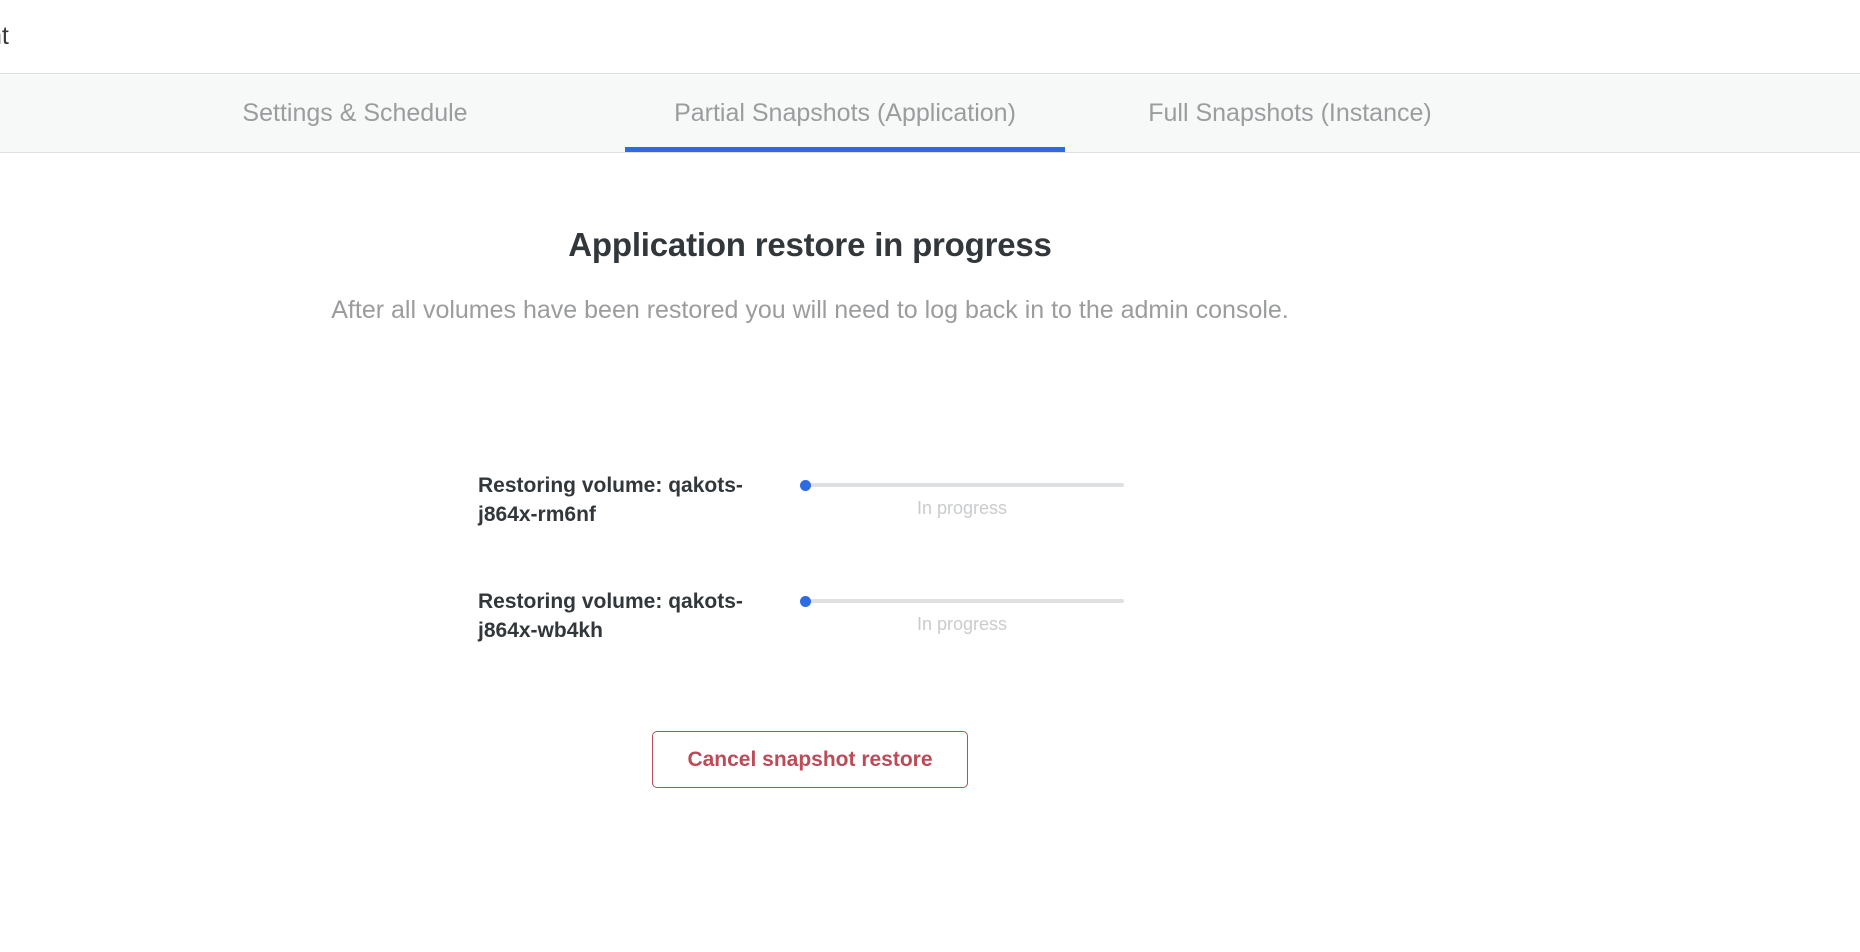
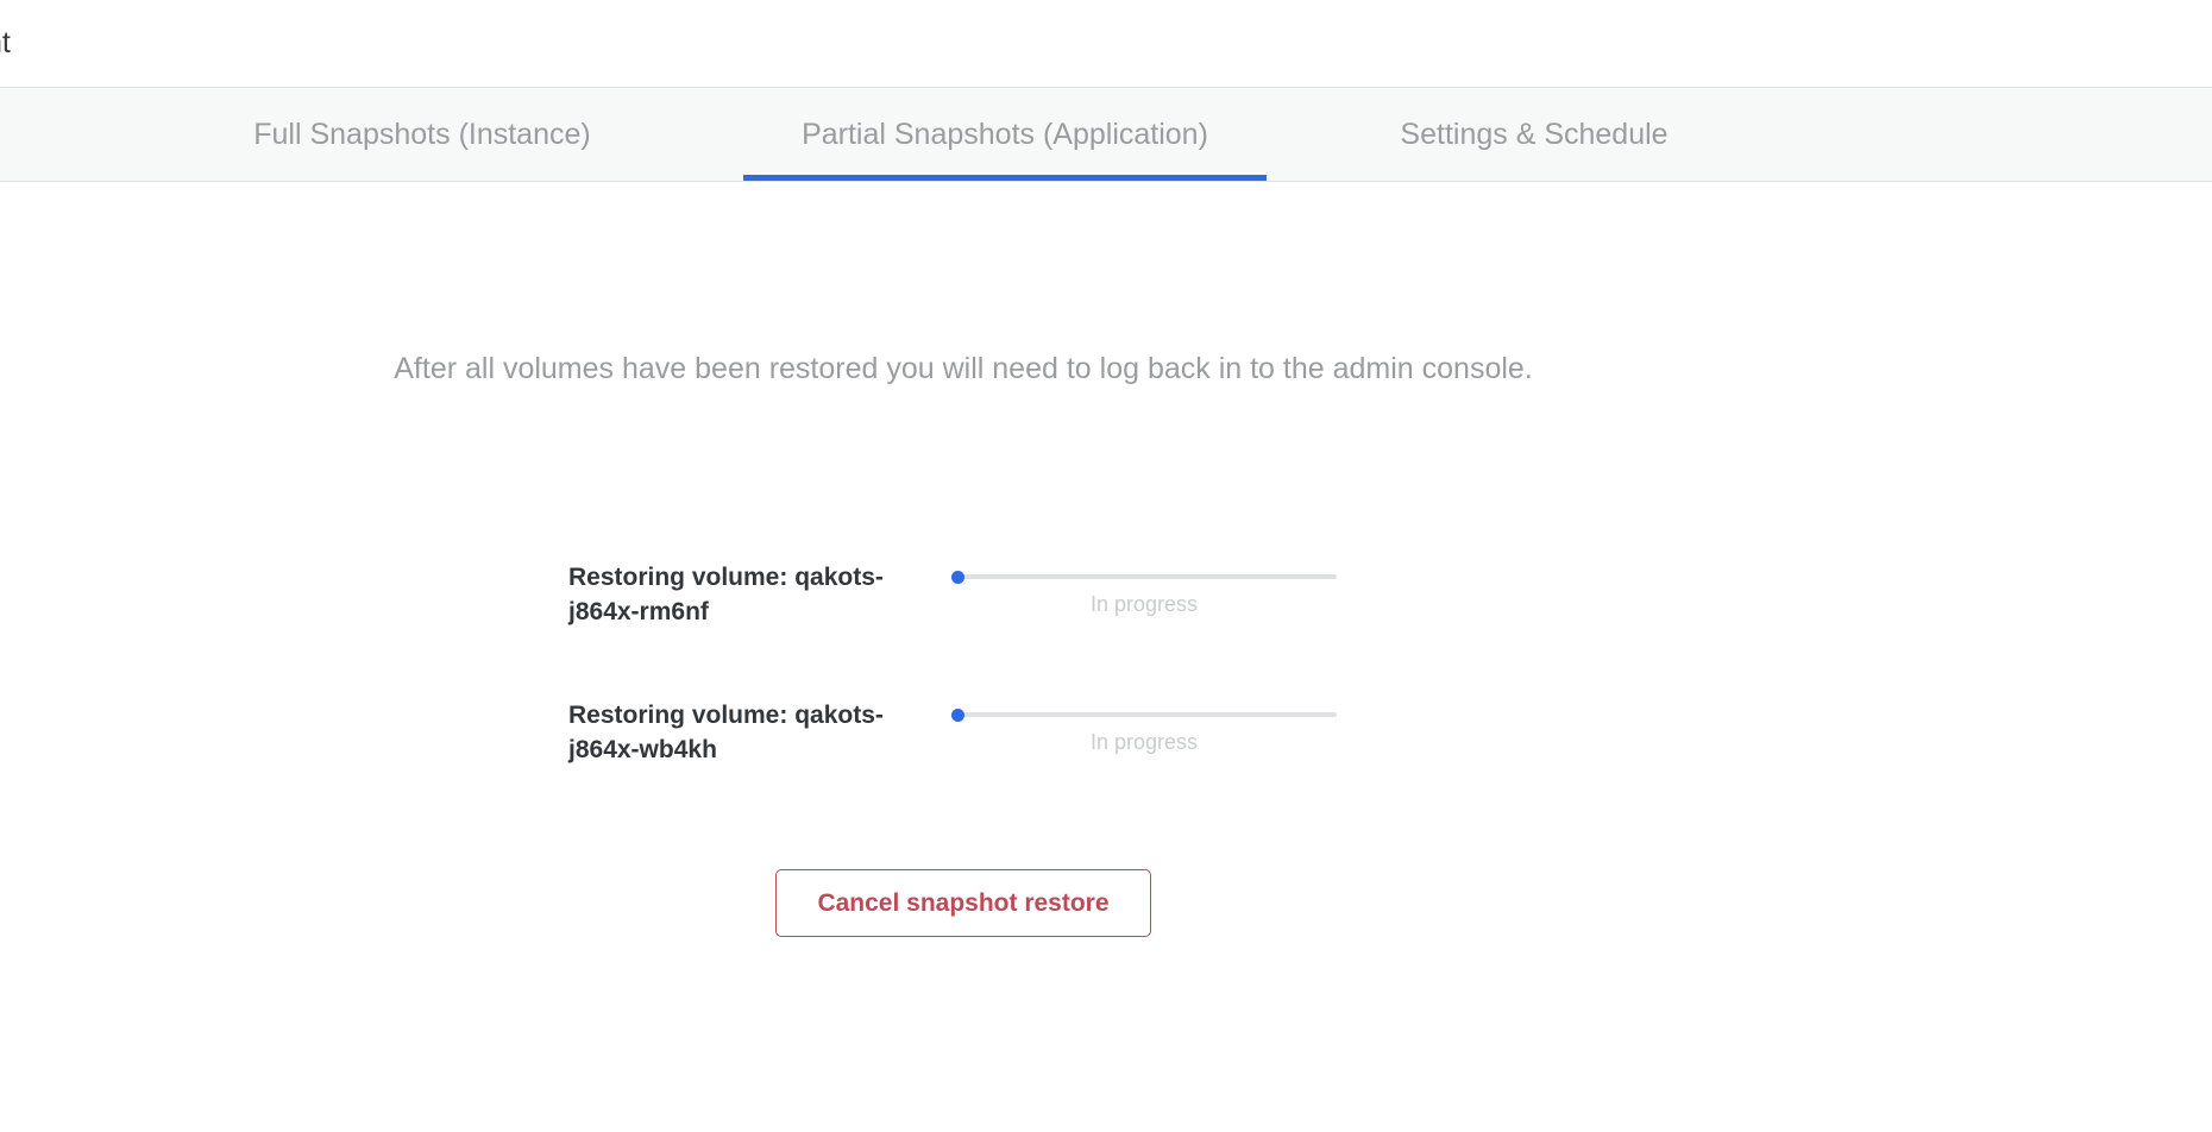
- Settings & Schedule
+ Full Snapshots (Instance)
  Partial Snapshots (Application)
- Full Snapshots (Instance)
+ Settings & Schedule
- Application restore in progress
  After all volumes have been restored you will need to log back in to the admin console.
  Restoring volume: qakots-j864x-rm6nf
  In progress
  Restoring volume: qakots-j864x-wb4kh
  In progress
  Cancel snapshot restore
